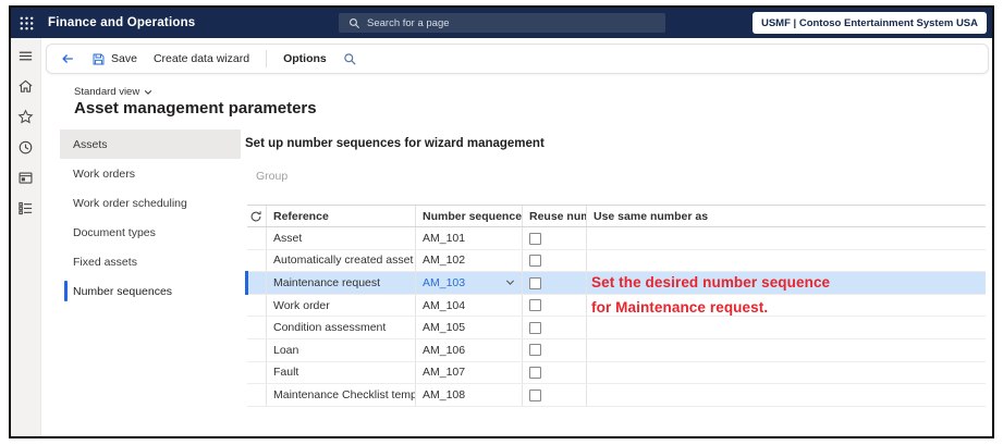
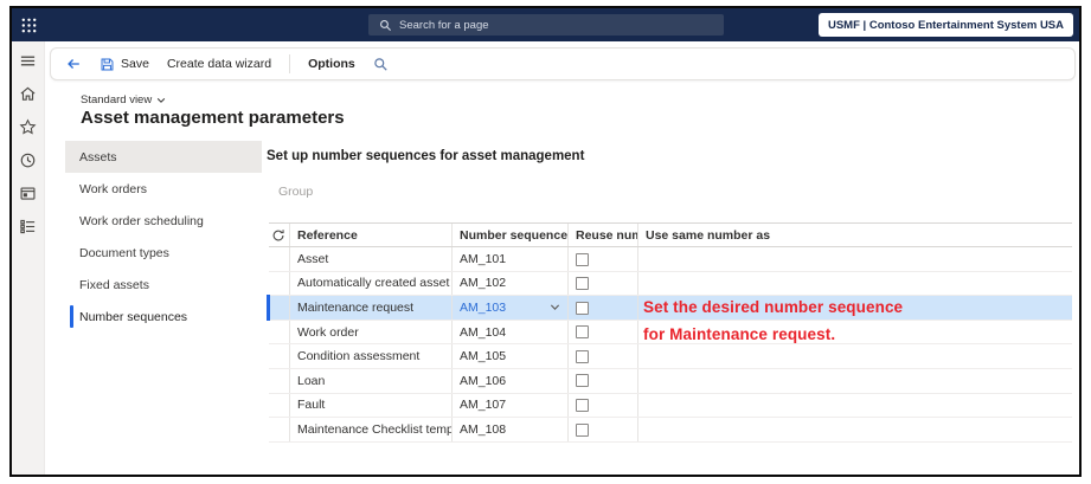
- Finance and Operations
  Search for a page
  USMF | Contoso Entertainment System USA
  Save
  Create data wizard
  Options
  Standard view
  Asset management parameters
  Assets
  Work orders
  Work order scheduling
  Document types
  Fixed assets
  Number sequences
- Set up number sequences for wizard management
+ Set up number sequences for asset management
  Group
  	Reference	Number sequence	Reuse num	Use same number as
  	Asset	AM_101
  	Automatically created asset	AM_102
  	Maintenance request	AM_103
  	Work order	AM_104
  	Condition assessment	AM_105
  	Loan	AM_106
  	Fault	AM_107
  	Maintenance Checklist temp	AM_108
  Set the desired number sequence
  for Maintenance request.
